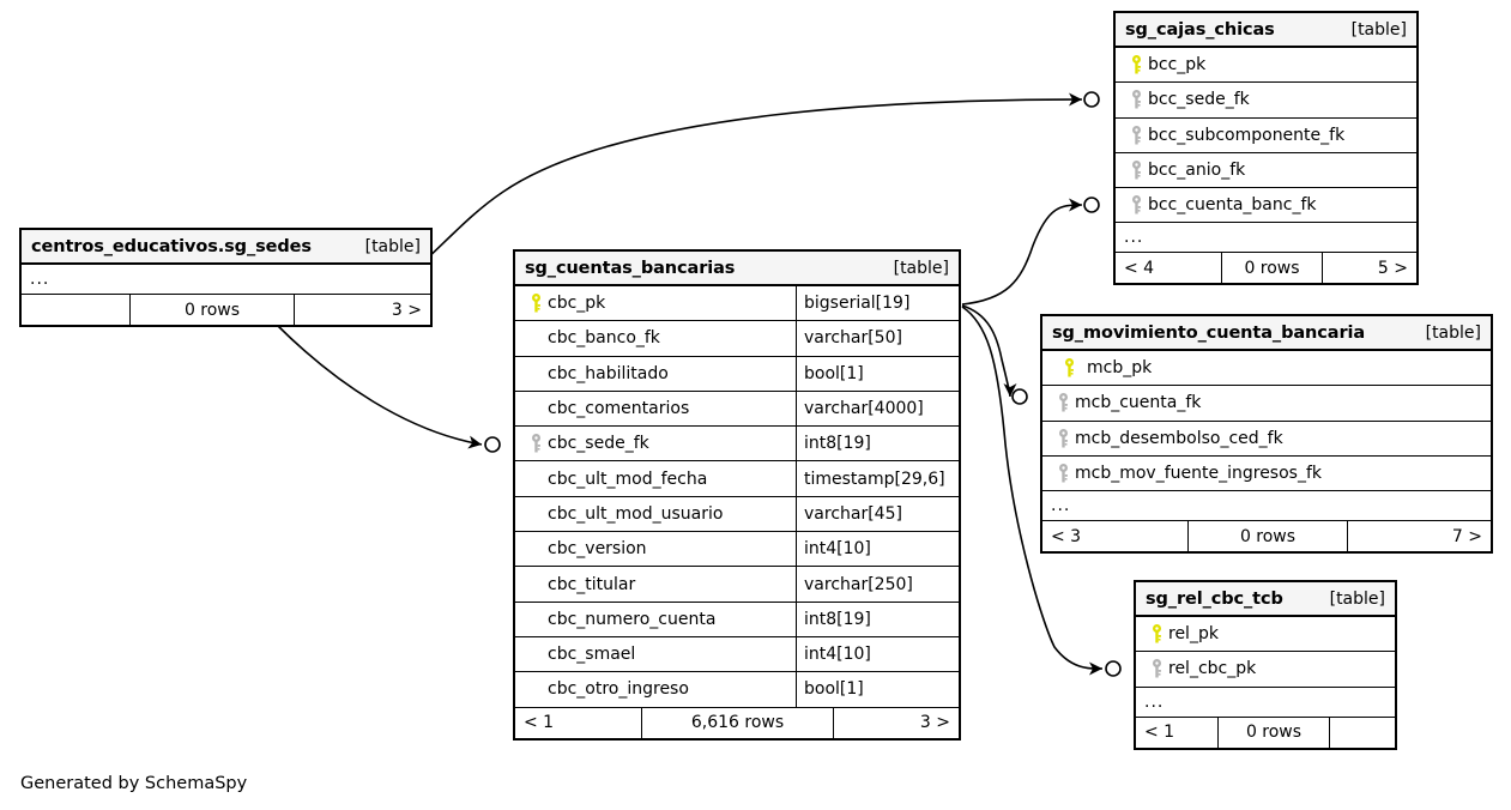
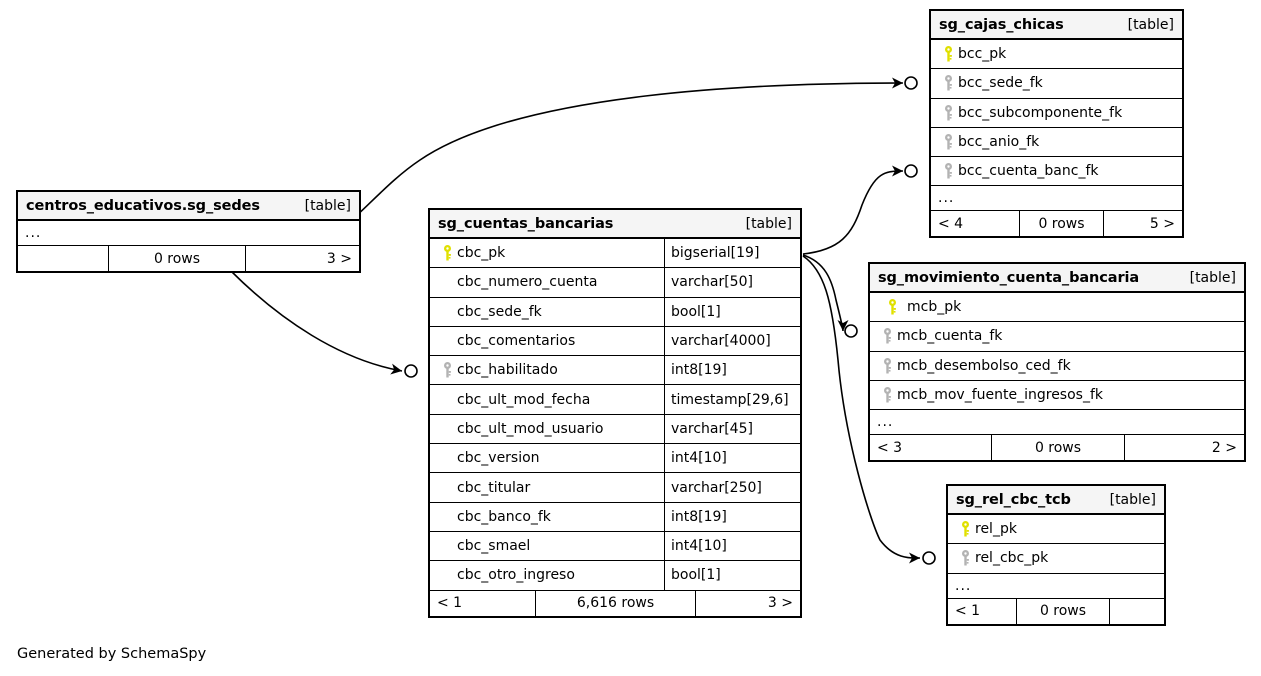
  centros_educativos.sg_sedes
  [table]
  ...
  0 rows
  3 >
  sg_cuentas_bancarias
  [table]
  cbc_pk
  bigserial[19]
- cbc_banco_fk
+ cbc_numero_cuenta
  varchar[50]
- cbc_habilitado
+ cbc_sede_fk
  bool[1]
  cbc_comentarios
  varchar[4000]
- cbc_sede_fk
+ cbc_habilitado
  int8[19]
  cbc_ult_mod_fecha
  timestamp[29,6]
  cbc_ult_mod_usuario
  varchar[45]
  cbc_version
  int4[10]
  cbc_titular
  varchar[250]
- cbc_numero_cuenta
+ cbc_banco_fk
  int8[19]
  cbc_smael
  int4[10]
  cbc_otro_ingreso
  bool[1]
  < 1
  6,616 rows
  3 >
  sg_cajas_chicas
  [table]
  bcc_pk
  bcc_sede_fk
  bcc_subcomponente_fk
  bcc_anio_fk
  bcc_cuenta_banc_fk
  ...
  < 4
  0 rows
  5 >
  sg_movimiento_cuenta_bancaria
  [table]
  mcb_pk
  mcb_cuenta_fk
  mcb_desembolso_ced_fk
  mcb_mov_fuente_ingresos_fk
  ...
  < 3
  0 rows
- 7 >
+ 2 >
  sg_rel_cbc_tcb
  [table]
  rel_pk
  rel_cbc_pk
  ...
  < 1
  0 rows
  Generated by SchemaSpy
